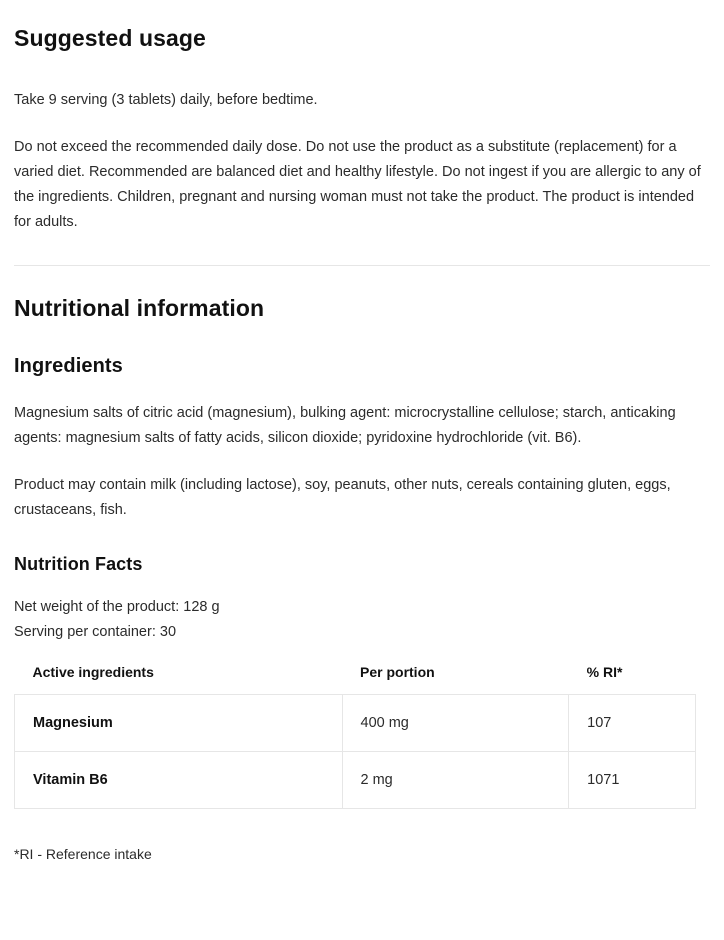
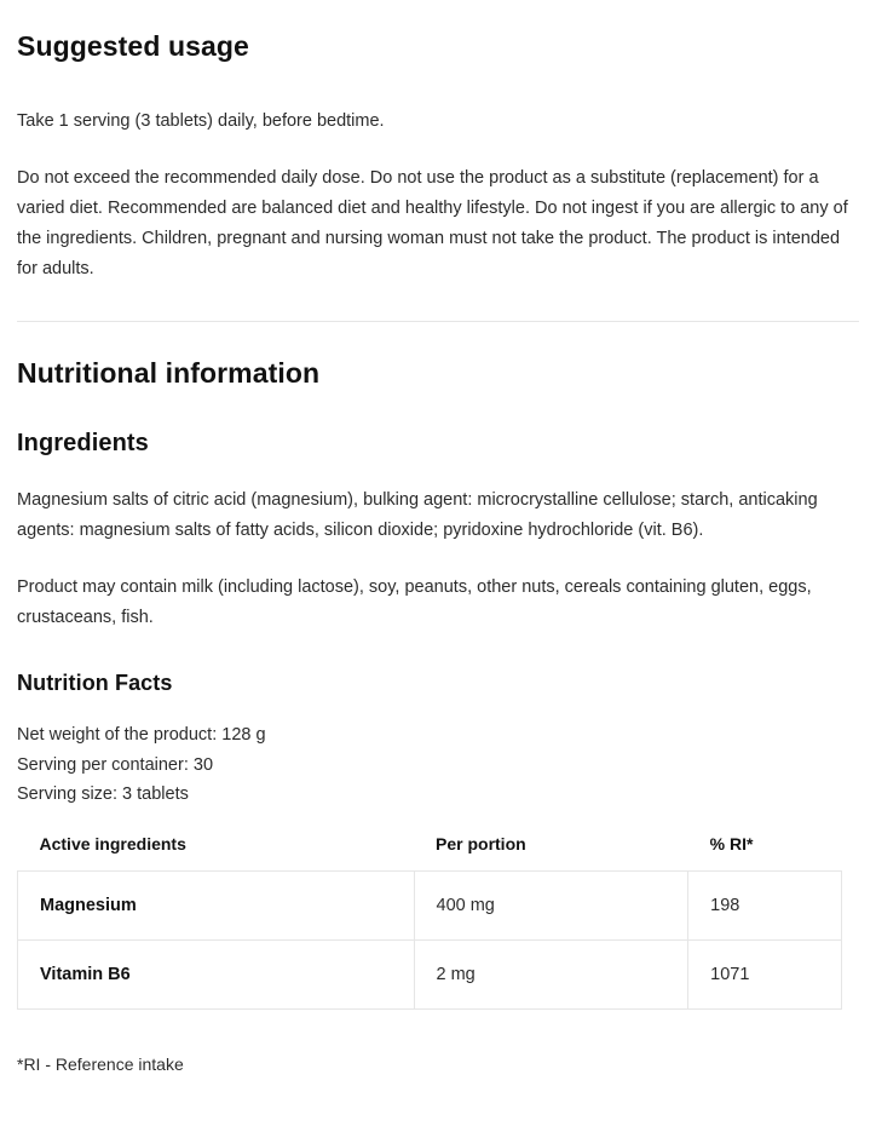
  Suggested usage
- Take 9 serving (3 tablets) daily, before bedtime.
+ Take 1 serving (3 tablets) daily, before bedtime.
  Do not exceed the recommended daily dose. Do not use the product as a substitute (replacement) for a varied diet. Recommended are balanced diet and healthy lifestyle. Do not ingest if you are allergic to any of the ingredients. Children, pregnant and nursing woman must not take the product. The product is intended for adults.
  Nutritional information
  Ingredients
  Magnesium salts of citric acid (magnesium), bulking agent: microcrystalline cellulose; starch, anticaking agents: magnesium salts of fatty acids, silicon dioxide; pyridoxine hydrochloride (vit. B6).
  Product may contain milk (including lactose), soy, peanuts, other nuts, cereals containing gluten, eggs, crustaceans, fish.
  Nutrition Facts
  Net weight of the product: 128 g
  Serving per container: 30
+ Serving size: 3 tablets
  Active ingredients	Per portion	% RI*
- Magnesium	400 mg	107
+ Magnesium	400 mg	198
  Vitamin B6	2 mg	1071
  *RI - Reference intake
